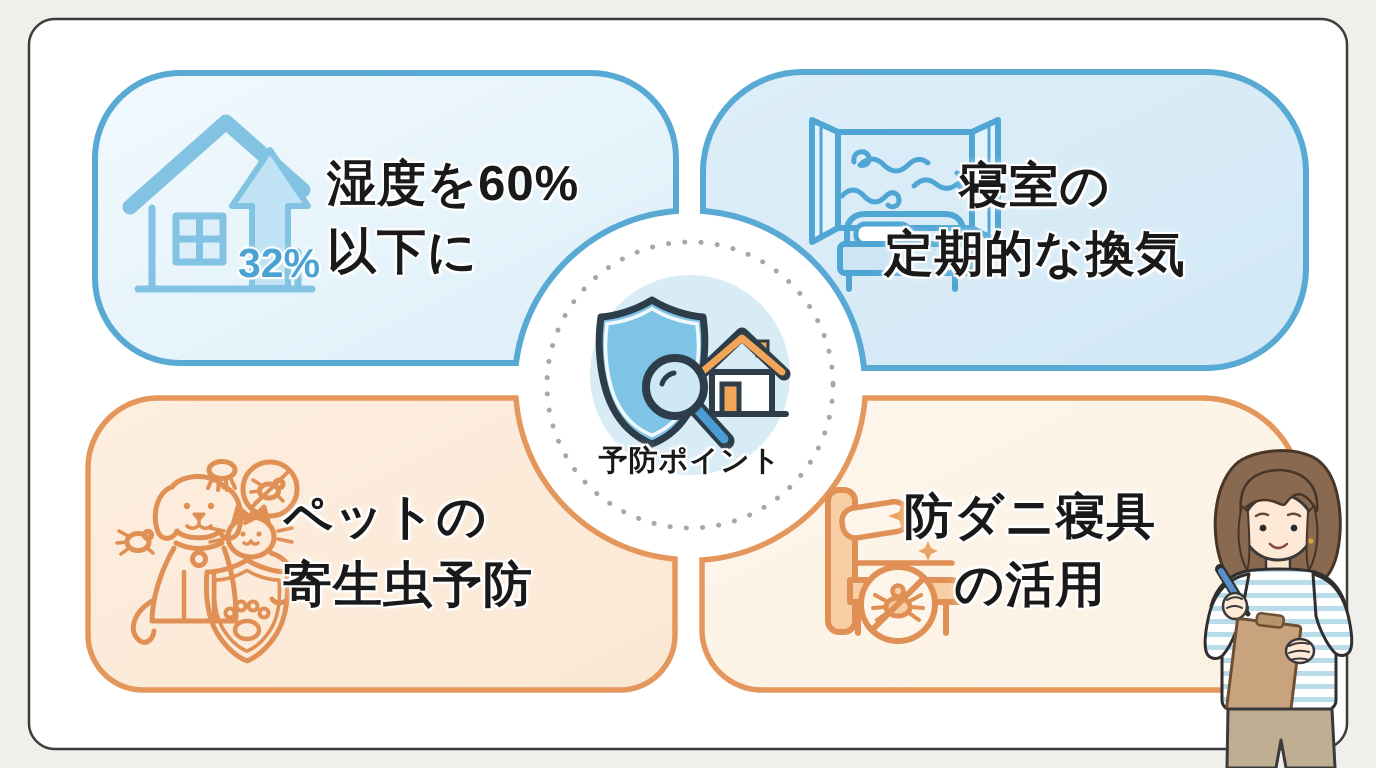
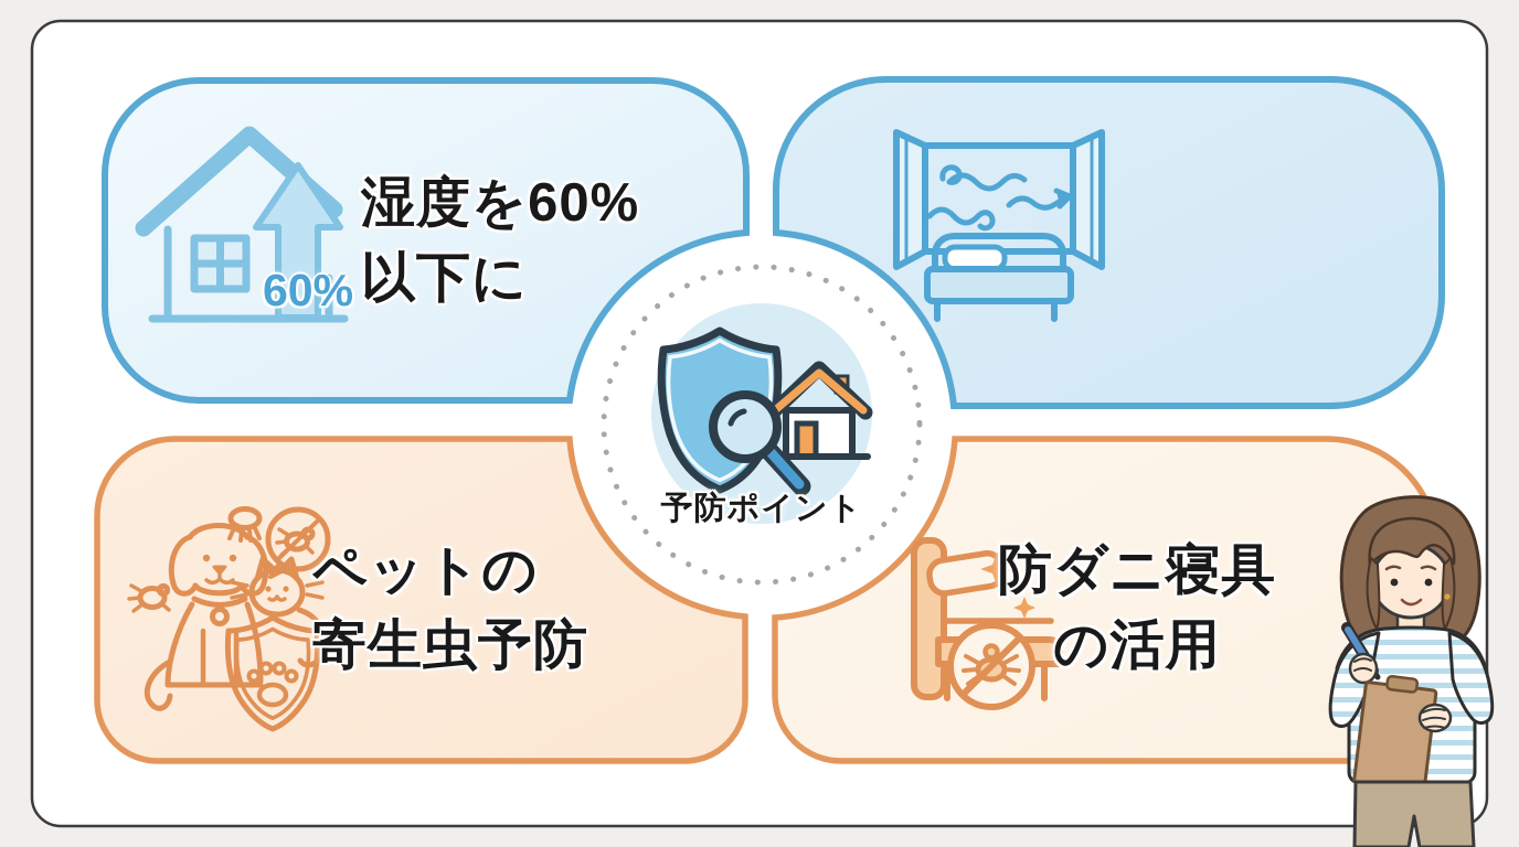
  湿度を60%
  以下に
- 寝室の
- 定期的な換気
  ペットの
  寄生虫予防
  防ダニ寝具
  の活用
  予防ポイント
- 32%
+ 60%
